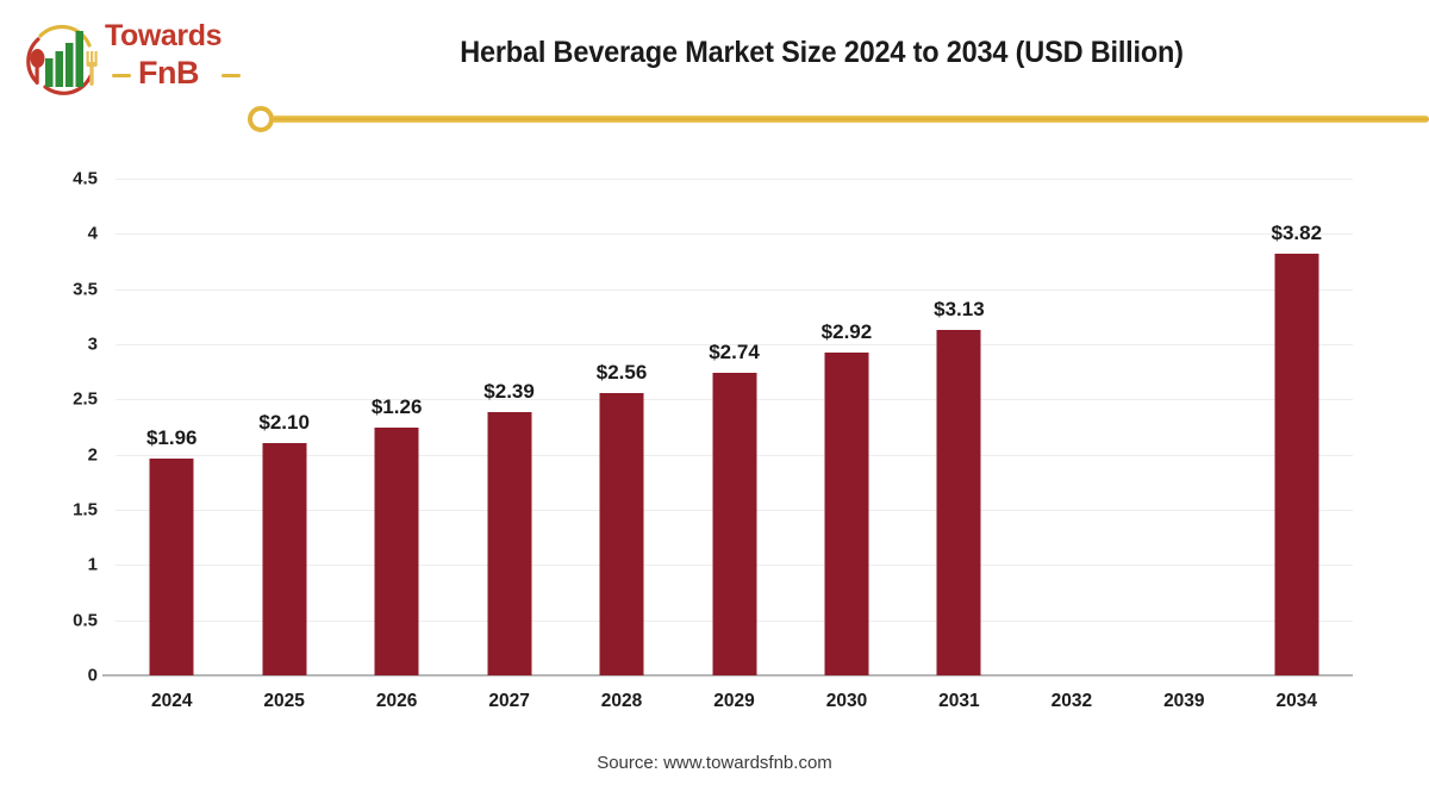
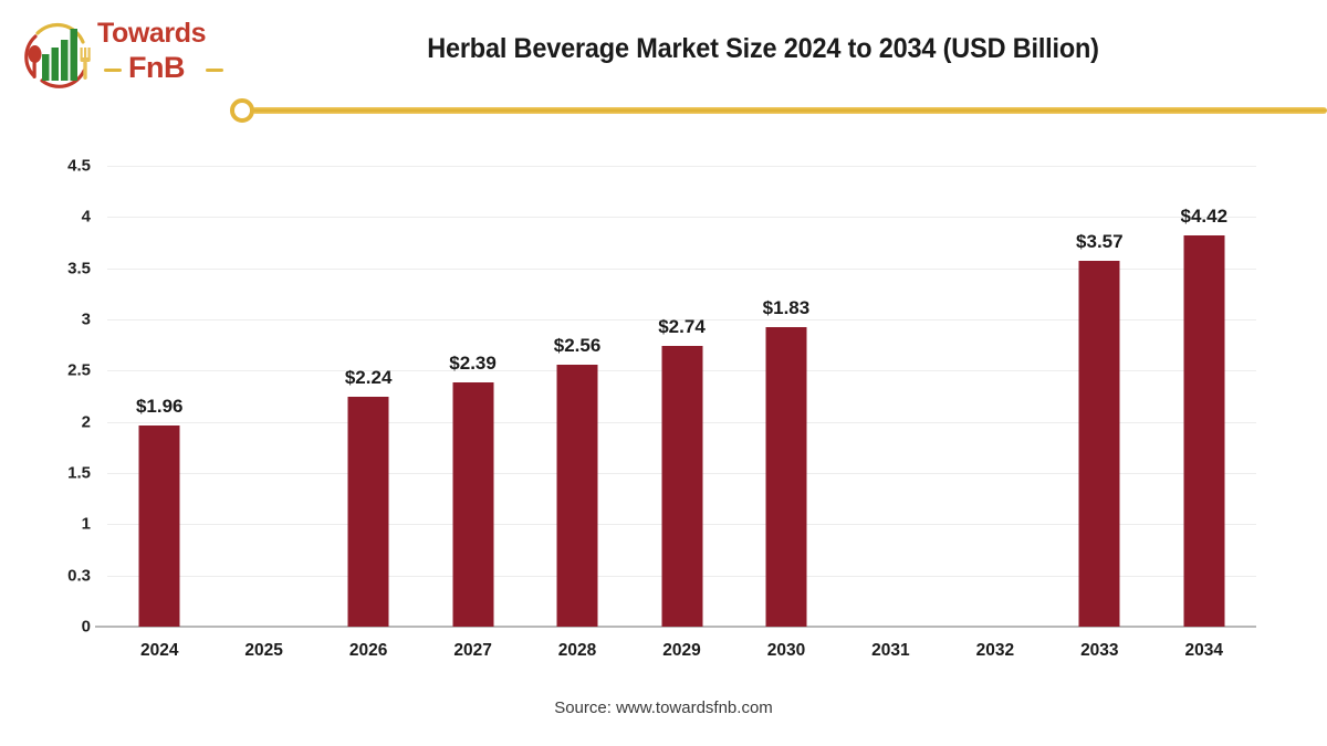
  Towards
  FnB
  Herbal Beverage Market Size 2024 to 2034 (USD Billion)
  0
- 0.5
+ 0.3
  1
  1.5
  2
  2.5
  3
  3.5
  4
  4.5
  $1.96
  2024
- $2.10
  2025
- $1.26
+ $2.24
  2026
  $2.39
  2027
  $2.56
  2028
  $2.74
  2029
- $2.92
+ $1.83
  2030
- $3.13
  2031
  2032
+ $3.57
- 2039
+ 2033
- $3.82
+ $4.42
  2034
  Source: www.towardsfnb.com
